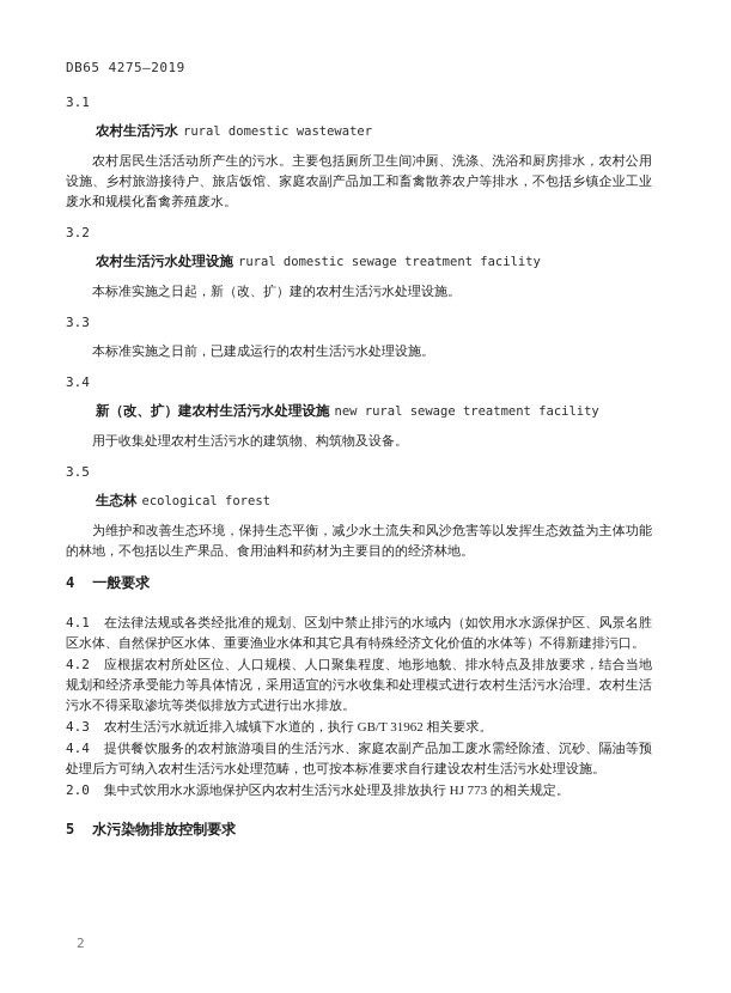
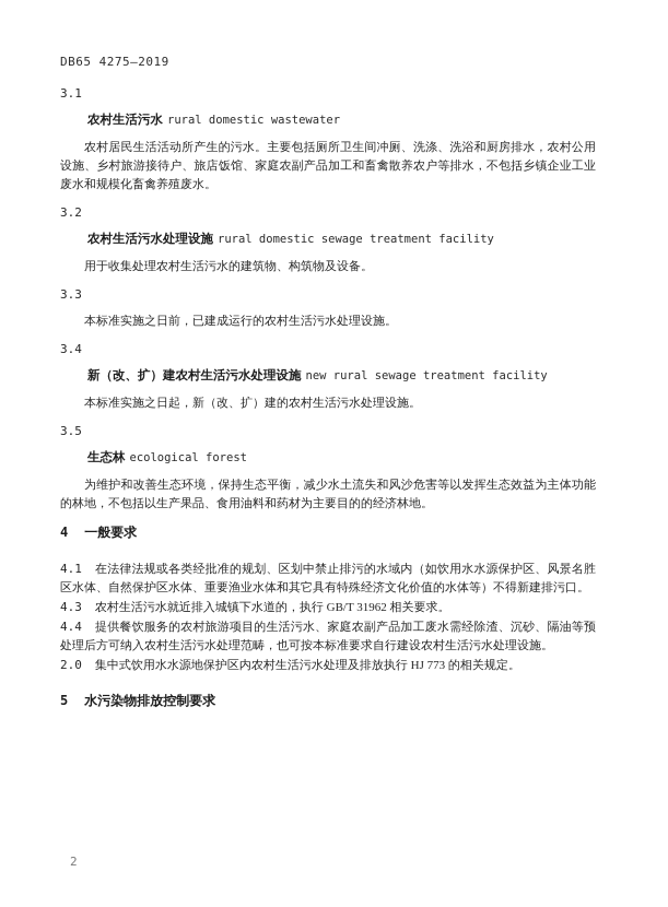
  DB65 4275—2019
  3.1
  农村生活污水 rural domestic wastewater
  农村居民生活活动所产生的污水。主要包括厕所卫生间冲厕、洗涤、洗浴和厨房排水，农村公用设施、乡村旅游接待户、旅店饭馆、家庭农副产品加工和畜禽散养农户等排水，不包括乡镇企业工业废水和规模化畜禽养殖废水。
  3.2
  农村生活污水处理设施 rural domestic sewage treatment facility
- 本标准实施之日起，新（改、扩）建的农村生活污水处理设施。
+ 用于收集处理农村生活污水的建筑物、构筑物及设备。
  3.3
  本标准实施之日前，已建成运行的农村生活污水处理设施。
  3.4
  新（改、扩）建农村生活污水处理设施 new rural sewage treatment facility
- 用于收集处理农村生活污水的建筑物、构筑物及设备。
+ 本标准实施之日起，新（改、扩）建的农村生活污水处理设施。
  3.5
  生态林 ecological forest
  为维护和改善生态环境，保持生态平衡，减少水土流失和风沙危害等以发挥生态效益为主体功能的林地，不包括以生产果品、食用油料和药材为主要目的的经济林地。
  4 一般要求
  4.1 在法律法规或各类经批准的规划、区划中禁止排污的水域内（如饮用水水源保护区、风景名胜区水体、自然保护区水体、重要渔业水体和其它具有特殊经济文化价值的水体等）不得新建排污口。
- 4.2 应根据农村所处区位、人口规模、人口聚集程度、地形地貌、排水特点及排放要求，结合当地规划和经济承受能力等具体情况，采用适宜的污水收集和处理模式进行农村生活污水治理。农村生活污水不得采取渗坑等类似排放方式进行出水排放。
  4.3 农村生活污水就近排入城镇下水道的，执行 GB/T 31962 相关要求。
  4.4 提供餐饮服务的农村旅游项目的生活污水、家庭农副产品加工废水需经除渣、沉砂、隔油等预处理后方可纳入农村生活污水处理范畴，也可按本标准要求自行建设农村生活污水处理设施。
  2.0 集中式饮用水水源地保护区内农村生活污水处理及排放执行 HJ 773 的相关规定。
  5 水污染物排放控制要求
  2
